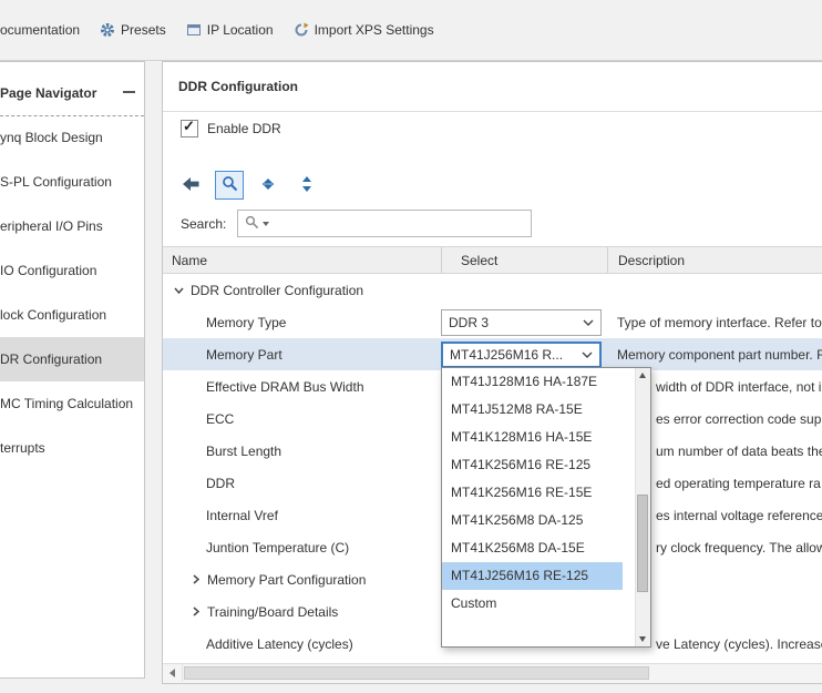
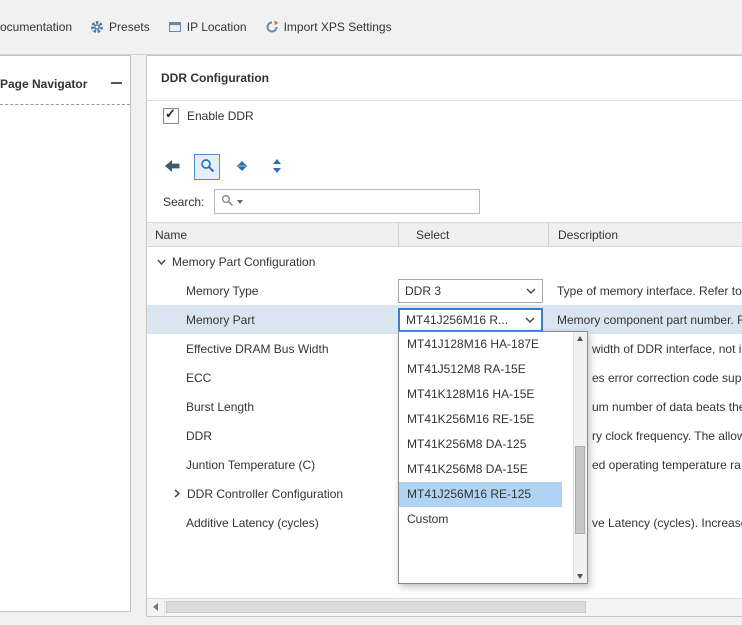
  ocumentation
  Presets
  IP Location
  Import XPS Settings
  Page Navigator
- ynq Block Design
- S-PL Configuration
- eripheral I/O Pins
- IO Configuration
- lock Configuration
- DR Configuration
- MC Timing Calculation
- terrupts
  DDR Configuration
  ✓
  Enable DDR
  Search:
  Name
  Select
  Description
- DDR Controller Configuration
+ Memory Part Configuration
  Memory Type
  DDR 3
  Type of memory interface. Refer to
  Memory Part
  MT41J256M16 R...
  Memory component part number. F
  Effective DRAM Bus Width
  width of DDR interface, not i
  ECC
  es error correction code sup
  Burst Length
  um number of data beats th
  DDR
- ed operating temperature ra
+ ry clock frequency. The allow
- Internal Vref
- es internal voltage reference
  Juntion Temperature (C)
- ry clock frequency. The allow
+ ed operating temperature ra
- Memory Part Configuration
+ DDR Controller Configuration
- Training/Board Details
  Additive Latency (cycles)
  ve Latency (cycles). Increas
  MT41J128M16 HA-187E
  MT41J512M8 RA-15E
  MT41K128M16 HA-15E
- MT41K256M16 RE-125
  MT41K256M16 RE-15E
  MT41K256M8 DA-125
  MT41K256M8 DA-15E
  MT41J256M16 RE-125
  Custom
